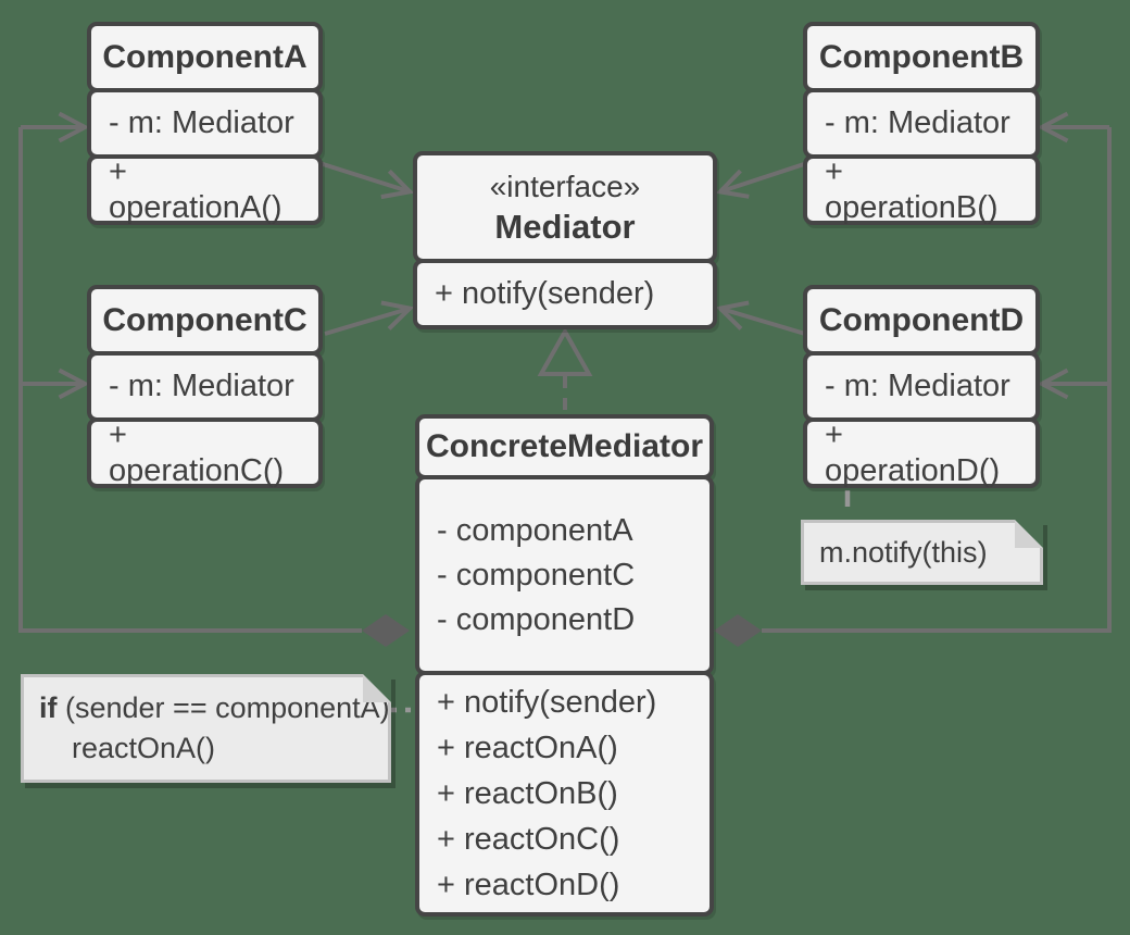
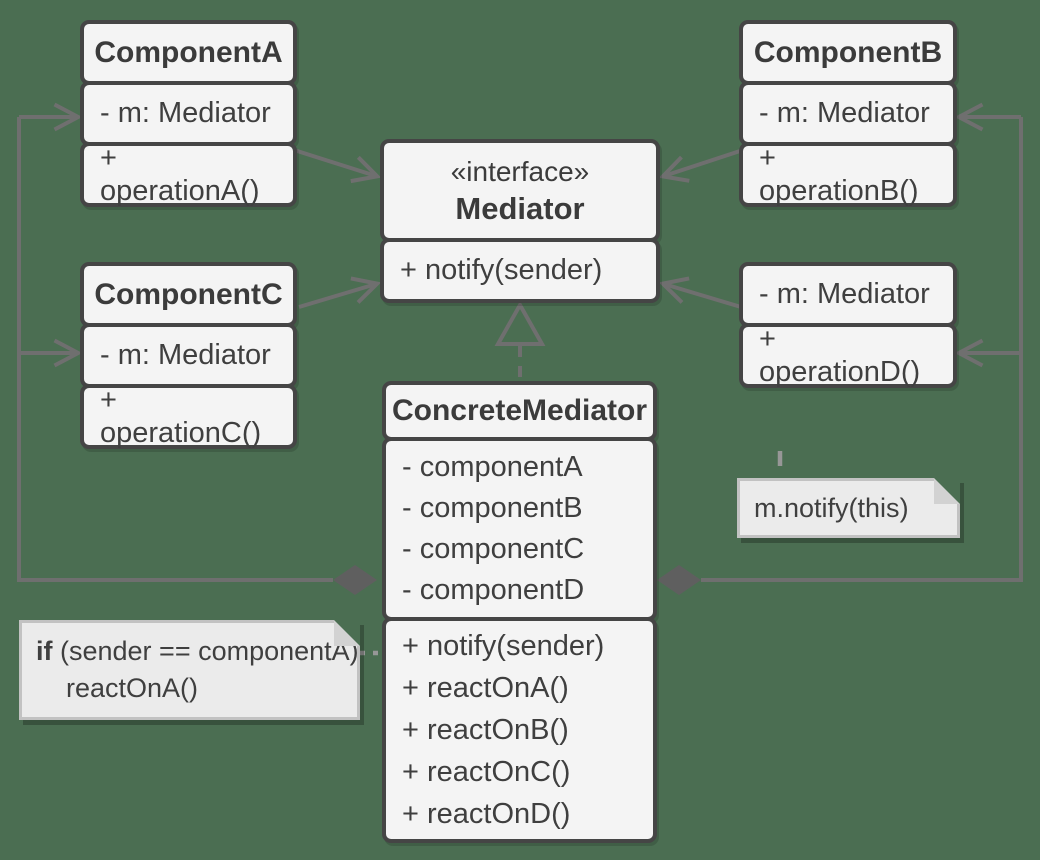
  ComponentA
  - m: Mediator
  + operationA()
  ComponentB
  - m: Mediator
  + operationB()
  «interface»
  Mediator
  + notify(sender)
  ComponentC
  - m: Mediator
  + operationC()
- ComponentD
  - m: Mediator
  + operationD()
  ConcreteMediator
  - componentA
+ - componentB
  - componentC
  - componentD
  + notify(sender)
  + reactOnA()
  + reactOnB()
  + reactOnC()
  + reactOnD()
  if (sender == componentA)
  reactOnA()
  m.notify(
  this
  )
